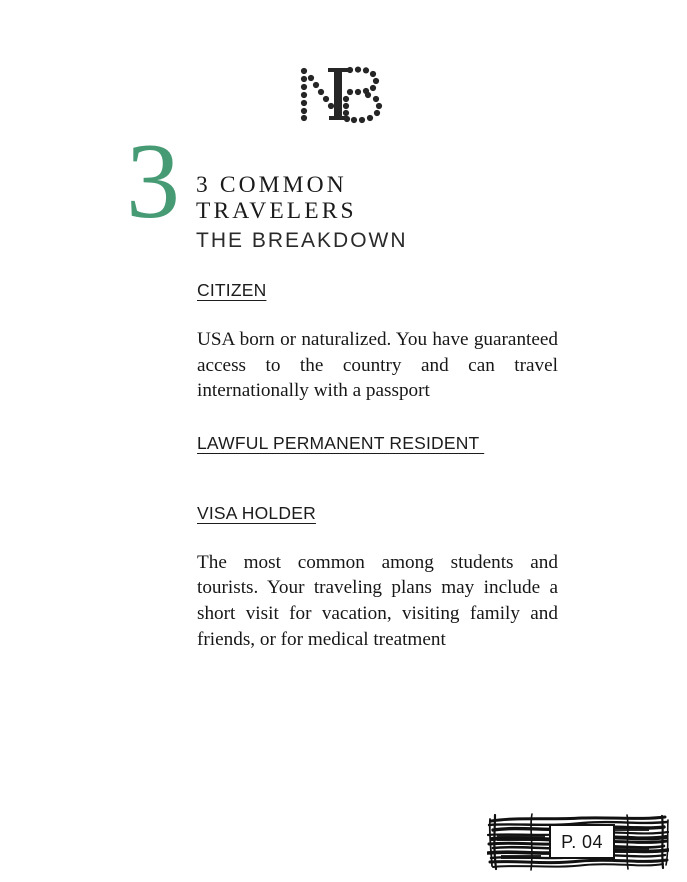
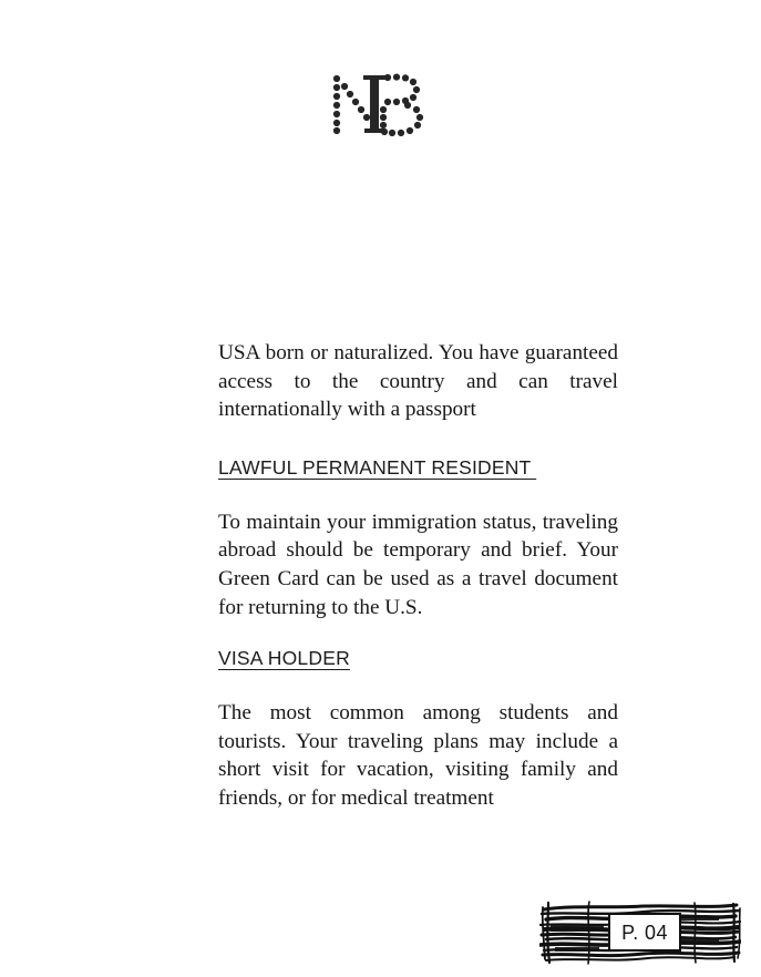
- 3
- 3 COMMON
- TRAVELERS
- THE BREAKDOWN
- CITIZEN
  USA born or naturalized. You have guaranteed access to the country and can travel internationally with a passport
  LAWFUL PERMANENT RESIDENT
+ To maintain your immigration status, traveling abroad should be temporary and brief. Your Green Card can be used as a travel document for returning to the U.S.
  VISA HOLDER
  The most common among students and tourists. Your traveling plans may include a short visit for vacation, visiting family and friends, or for medical treatment
  P. 04
